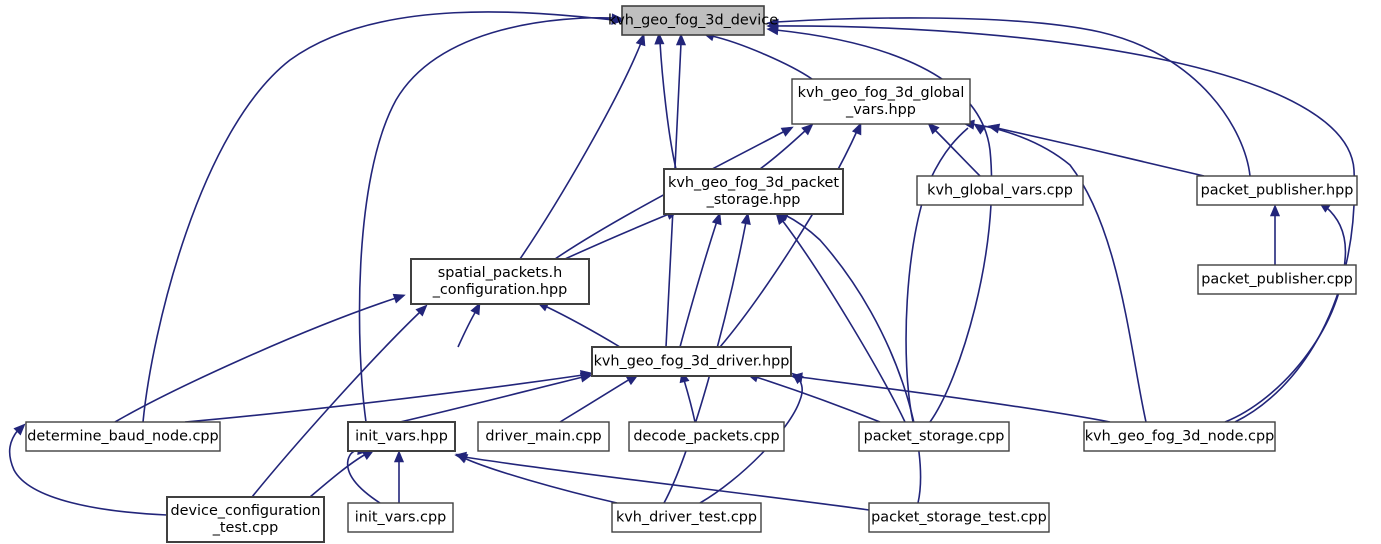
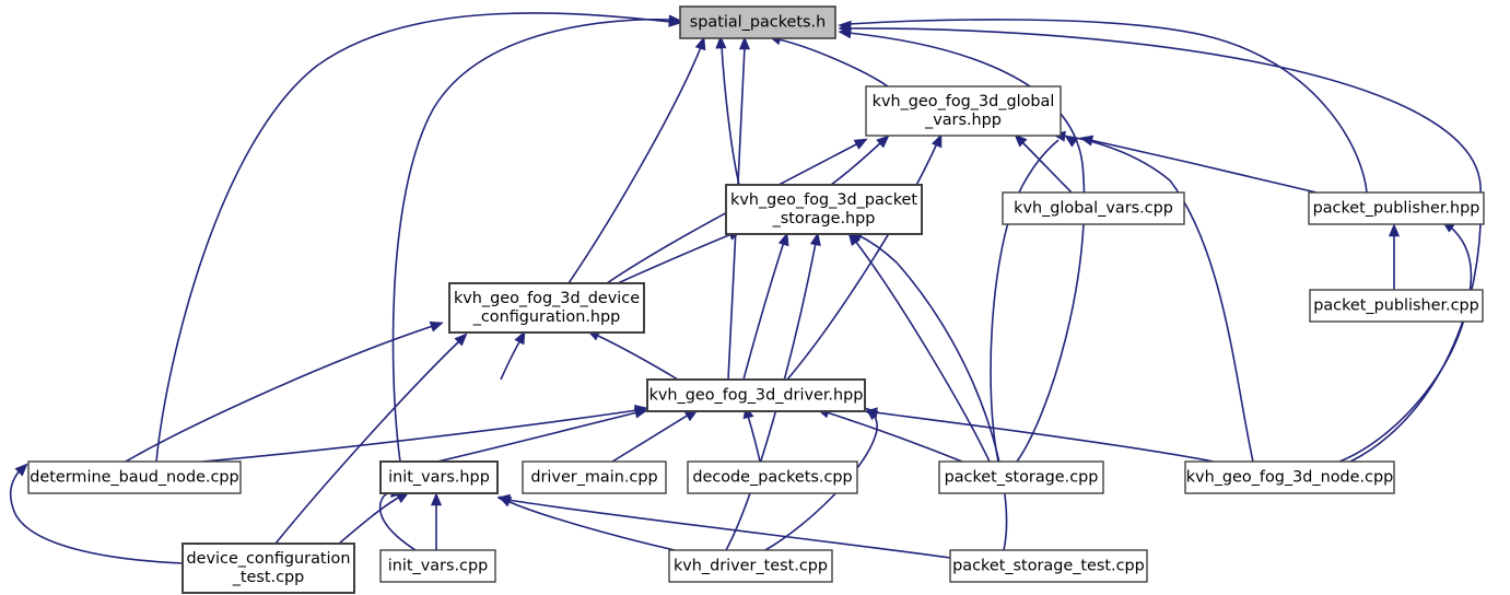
- kvh_geo_fog_3d_device
+ spatial_packets.h
  kvh_geo_fog_3d_global
  _vars.hpp
  kvh_geo_fog_3d_packet
  _storage.hpp
  kvh_global_vars.cpp
  packet_publisher.hpp
- spatial_packets.h
+ kvh_geo_fog_3d_device
  _configuration.hpp
  packet_publisher.cpp
  kvh_geo_fog_3d_driver.hpp
  determine_baud_node.cpp
  init_vars.hpp
  driver_main.cpp
  decode_packets.cpp
  packet_storage.cpp
  kvh_geo_fog_3d_node.cpp
  device_configuration
  _test.cpp
  init_vars.cpp
  kvh_driver_test.cpp
  packet_storage_test.cpp
